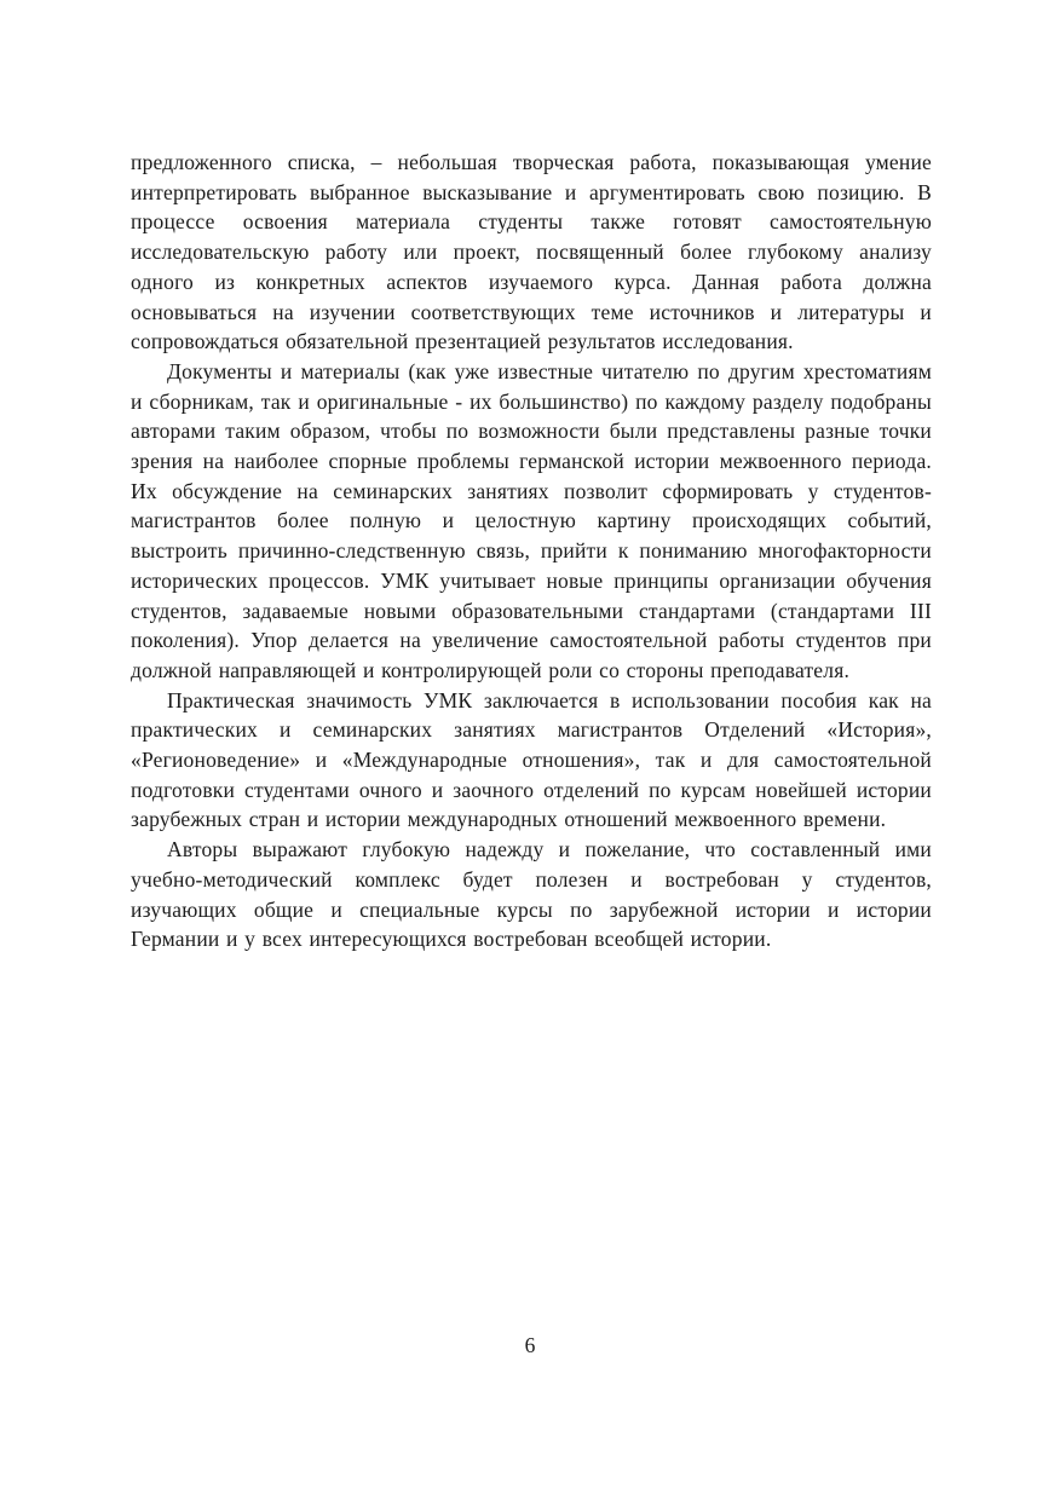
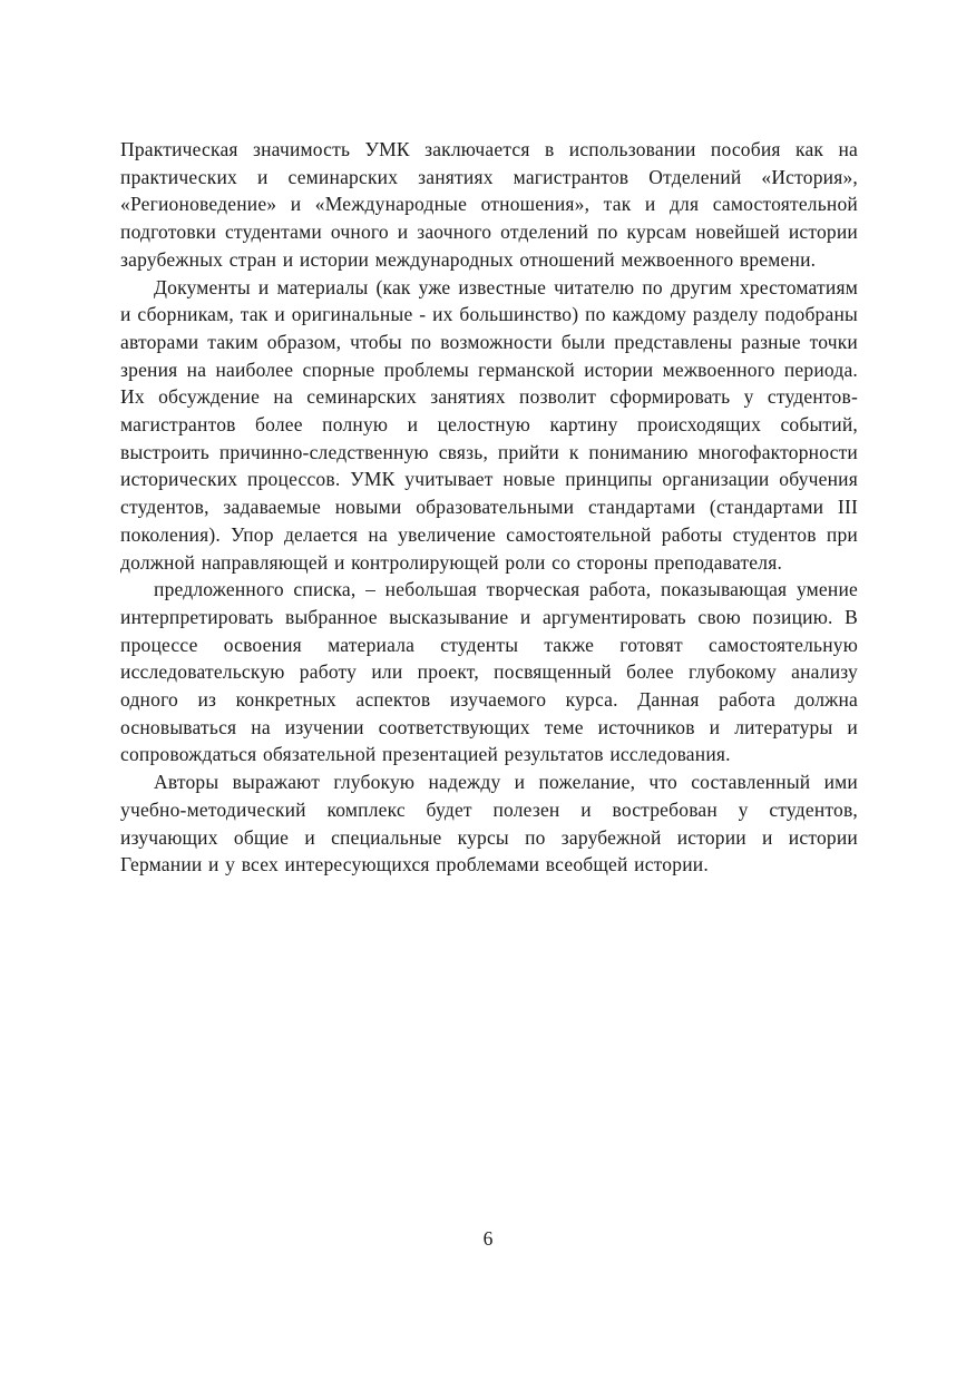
- предложенного списка, – небольшая творческая работа, показывающая умение интерпретировать выбранное высказывание и аргументировать свою позицию. В процессе освоения материала студенты также готовят самостоятельную исследовательскую работу или проект, посвященный более глубокому анализу одного из конкретных аспектов изучаемого курса. Данная работа должна основываться на изучении соответствующих теме источников и литературы и сопровождаться обязательной презентацией результатов исследования.
+ Практическая значимость УМК заключается в использовании пособия как на практических и семинарских занятиях магистрантов Отделений «История», «Регионоведение» и «Международные отношения», так и для самостоятельной подготовки студентами очного и заочного отделений по курсам новейшей истории зарубежных стран и истории международных отношений межвоенного времени.
  Документы и материалы (как уже известные читателю по другим хрестоматиям и сборникам, так и оригинальные - их большинство) по каждому разделу подобраны авторами таким образом, чтобы по возможности были представлены разные точки зрения на наиболее спорные проблемы германской истории межвоенного периода. Их обсуждение на семинарских занятиях позволит сформировать у студентов-магистрантов более полную и целостную картину происходящих событий, выстроить причинно-следственную связь, прийти к пониманию многофакторности исторических процессов. УМК учитывает новые принципы организации обучения студентов, задаваемые новыми образовательными стандартами (стандартами III поколения). Упор делается на увеличение самостоятельной работы студентов при должной направляющей и контролирующей роли со стороны преподавателя.
- Практическая значимость УМК заключается в использовании пособия как на практических и семинарских занятиях магистрантов Отделений «История», «Регионоведение» и «Международные отношения», так и для самостоятельной подготовки студентами очного и заочного отделений по курсам новейшей истории зарубежных стран и истории международных отношений межвоенного времени.
+ предложенного списка, – небольшая творческая работа, показывающая умение интерпретировать выбранное высказывание и аргументировать свою позицию. В процессе освоения материала студенты также готовят самостоятельную исследовательскую работу или проект, посвященный более глубокому анализу одного из конкретных аспектов изучаемого курса. Данная работа должна основываться на изучении соответствующих теме источников и литературы и сопровождаться обязательной презентацией результатов исследования.
- Авторы выражают глубокую надежду и пожелание, что составленный ими учебно-методический комплекс будет полезен и востребован у студентов, изучающих общие и специальные курсы по зарубежной истории и истории Германии и у всех интересующихся востребован всеобщей истории.
+ Авторы выражают глубокую надежду и пожелание, что составленный ими учебно-методический комплекс будет полезен и востребован у студентов, изучающих общие и специальные курсы по зарубежной истории и истории Германии и у всех интересующихся проблемами всеобщей истории.
  6
